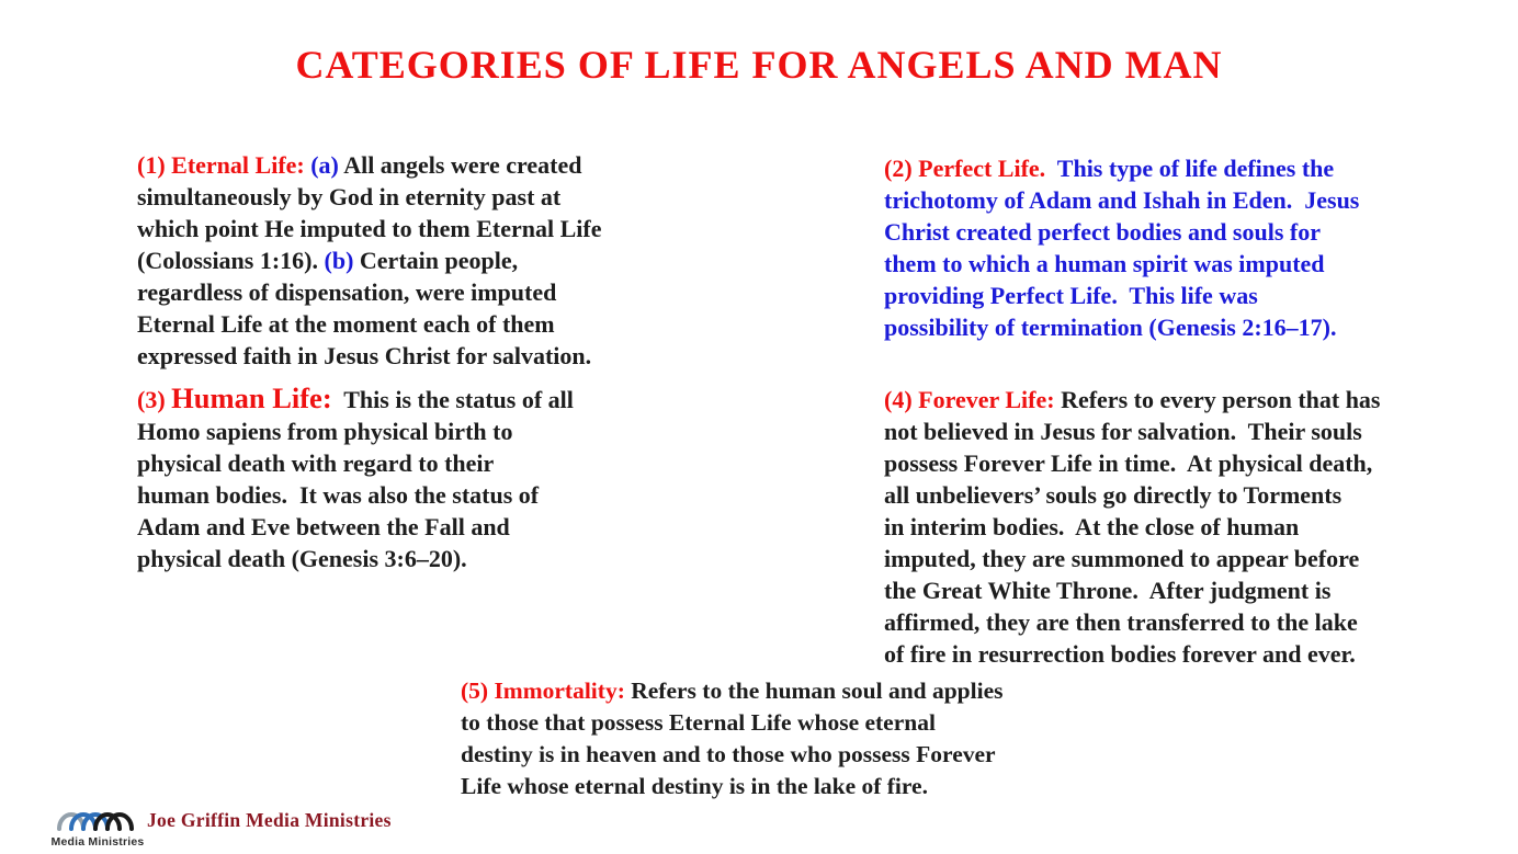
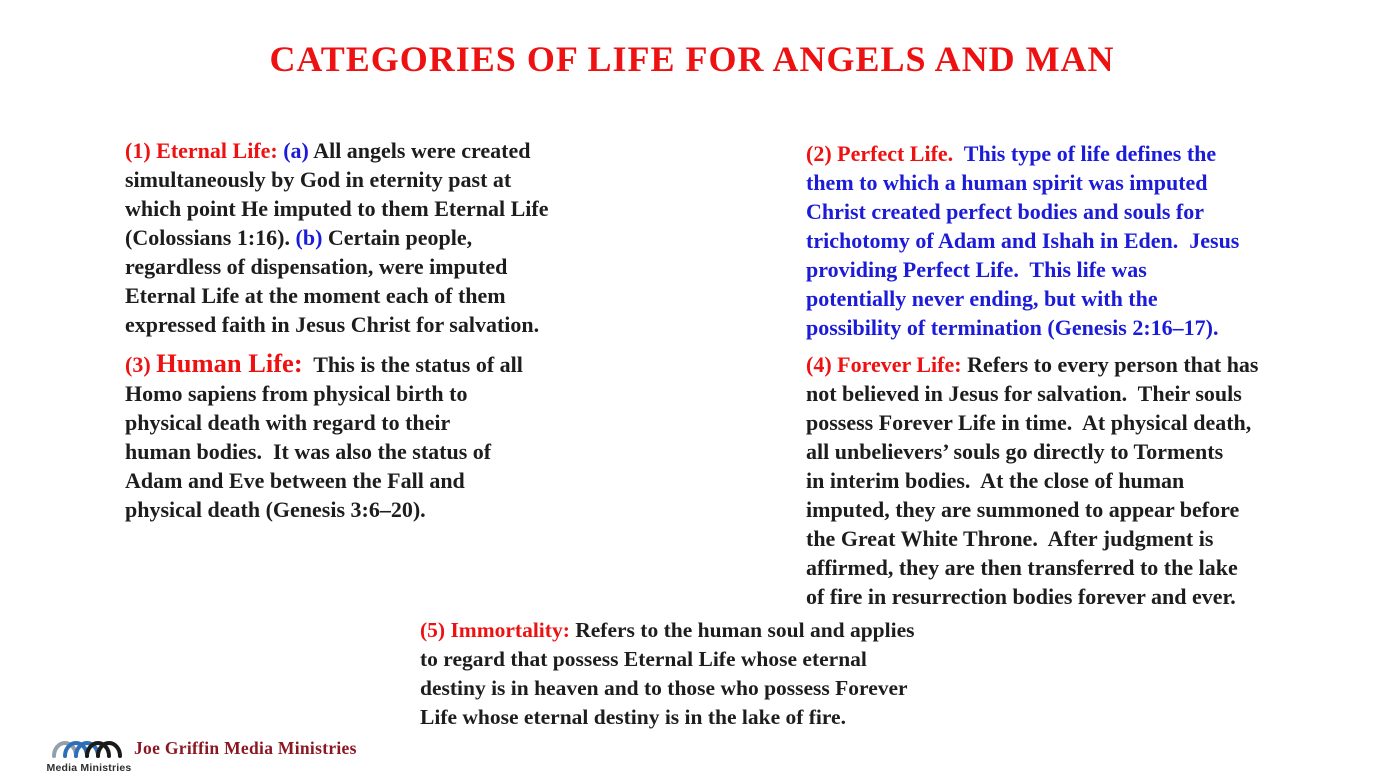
  CATEGORIES OF LIFE FOR ANGELS AND MAN
  (1) Eternal Life: (a) All angels were created
  simultaneously by God in eternity past at
  which point He imputed to them Eternal Life
  (Colossians 1:16). (b) Certain people,
  regardless of dispensation, were imputed
  Eternal Life at the moment each of them
  expressed faith in Jesus Christ for salvation.
  (2) Perfect Life. This type of life defines the
- trichotomy of Adam and Ishah in Eden. Jesus
+ them to which a human spirit was imputed
  Christ created perfect bodies and souls for
- them to which a human spirit was imputed
+ trichotomy of Adam and Ishah in Eden. Jesus
  providing Perfect Life. This life was
+ potentially never ending, but with the
  possibility of termination (Genesis 2:16–17).
  (3) Human Life: This is the status of all
  Homo sapiens from physical birth to
  physical death with regard to their
  human bodies. It was also the status of
  Adam and Eve between the Fall and
  physical death (Genesis 3:6–20).
  (4) Forever Life: Refers to every person that has
  not believed in Jesus for salvation. Their souls
  possess Forever Life in time. At physical death,
  all unbelievers’ souls go directly to Torments
  in interim bodies. At the close of human
  imputed, they are summoned to appear before
  the Great White Throne. After judgment is
  affirmed, they are then transferred to the lake
  of fire in resurrection bodies forever and ever.
  (5) Immortality: Refers to the human soul and applies
- to those that possess Eternal Life whose eternal
+ to regard that possess Eternal Life whose eternal
  destiny is in heaven and to those who possess Forever
  Life whose eternal destiny is in the lake of fire.
  Media Ministries
  Joe Griffin Media Ministries
